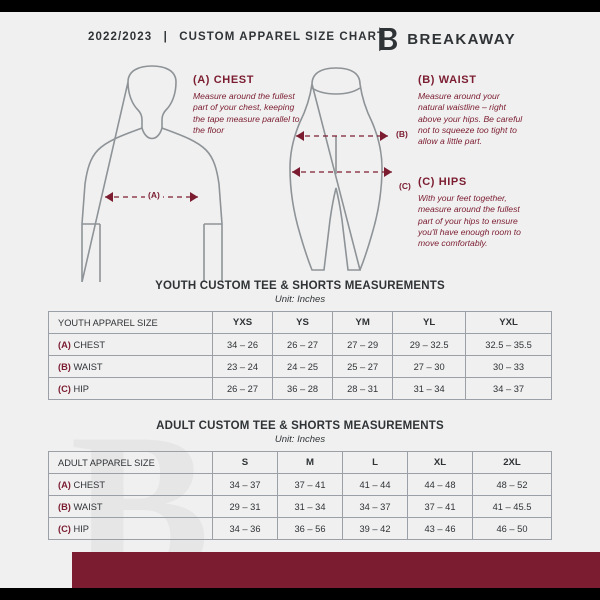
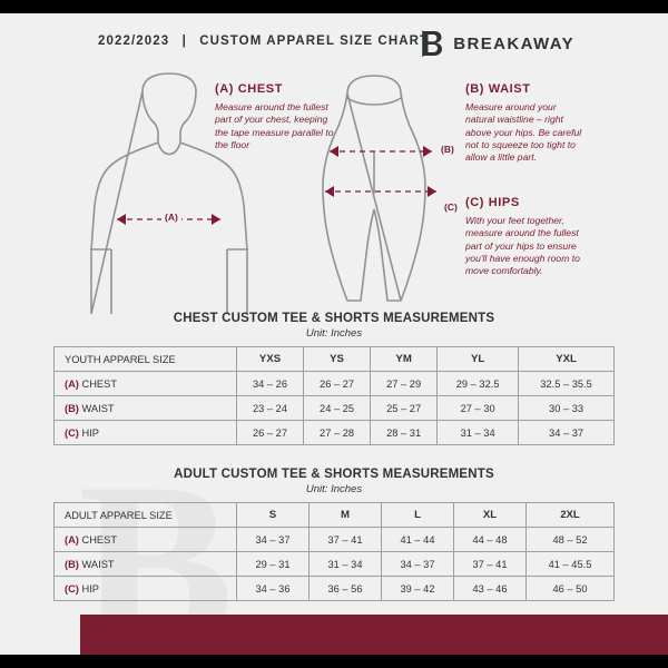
  B
  2022/2023 | CUSTOM APPAREL SIZE CHAR
  BREAKAWAY
  (A) CHEST
  Measure around the fullest part of your chest, keeping the tape measure parallel to the floor
  (B) WAIST
  Measure around your natural waistline – right above your hips. Be careful not to squeeze too tight to allow a little part.
  (C) HIPS
  With your feet together, measure around the fullest part of your hips to ensure you'll have enough room to move comfortably.
  (A)
  (B)
  (C)
- YOUTH CUSTOM TEE & SHORTS MEASUREMENTS
+ CHEST CUSTOM TEE & SHORTS MEASUREMENTS
  Unit: Inches
  YOUTH APPAREL SIZE	YXS	YS	YM	YL	YXL
  (A) CHEST	34 – 26	26 – 27	27 – 29	29 – 32.5	32.5 – 35.5
  (B) WAIST	23 – 24	24 – 25	25 – 27	27 – 30	30 – 33
- (C) HIP	26 – 27	36 – 28	28 – 31	31 – 34	34 – 37
+ (C) HIP	26 – 27	27 – 28	28 – 31	31 – 34	34 – 37
  ADULT CUSTOM TEE & SHORTS MEASUREMENTS
  Unit: Inches
  ADULT APPAREL SIZE	S	M	L	XL	2XL
  (A) CHEST	34 – 37	37 – 41	41 – 44	44 – 48	48 – 52
  (B) WAIST	29 – 31	31 – 34	34 – 37	37 – 41	41 – 45.5
  (C) HIP	34 – 36	36 – 56	39 – 42	43 – 46	46 – 50
